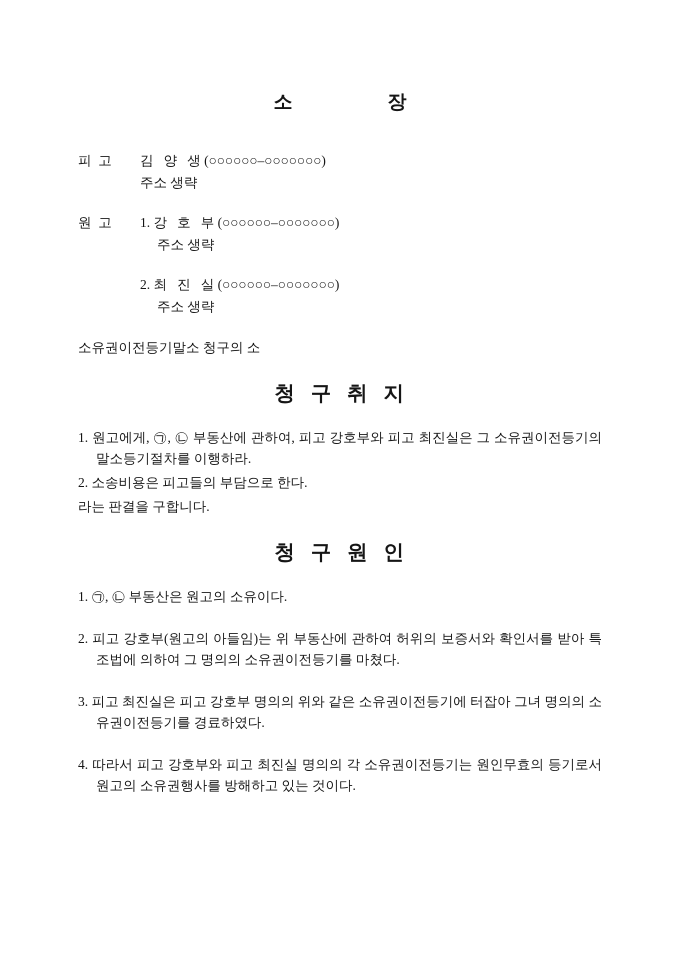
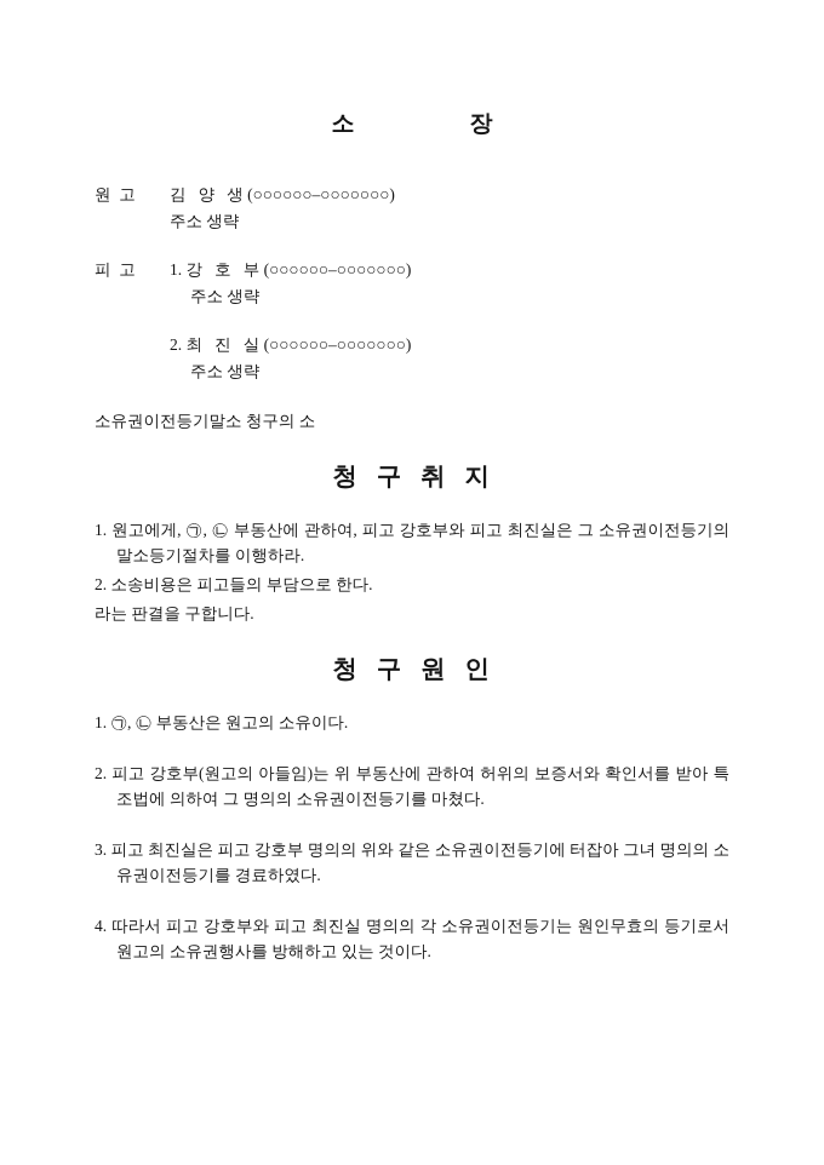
  소장
- 피 고
+ 원 고
  김 양 생 (○○○○○○–○○○○○○○)
  주소 생략
- 원 고
+ 피 고
  1. 강 호 부 (○○○○○○–○○○○○○○)
  주소 생략
  2. 최 진 실 (○○○○○○–○○○○○○○)
  주소 생략
  소유권이전등기말소 청구의 소
  청 구 취 지
  1. 원고에게, ㉠, ㉡ 부동산에 관하여, 피고 강호부와 피고 최진실은 그 소유권이전등기의 말소등기절차를 이행하라.
  2. 소송비용은 피고들의 부담으로 한다.
  라는 판결을 구합니다.
  청 구 원 인
  1. ㉠, ㉡ 부동산은 원고의 소유이다.
  2. 피고 강호부(원고의 아들임)는 위 부동산에 관하여 허위의 보증서와 확인서를 받아 특조법에 의하여 그 명의의 소유권이전등기를 마쳤다.
  3. 피고 최진실은 피고 강호부 명의의 위와 같은 소유권이전등기에 터잡아 그녀 명의의 소유권이전등기를 경료하였다.
  4. 따라서 피고 강호부와 피고 최진실 명의의 각 소유권이전등기는 원인무효의 등기로서 원고의 소유권행사를 방해하고 있는 것이다.
